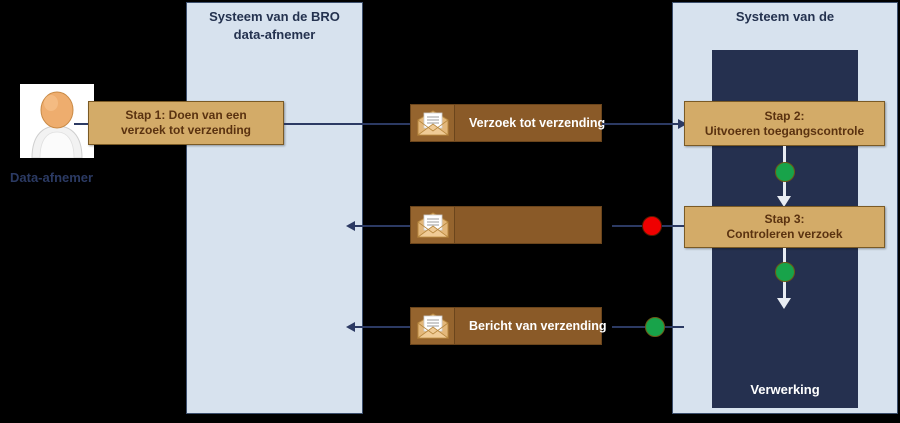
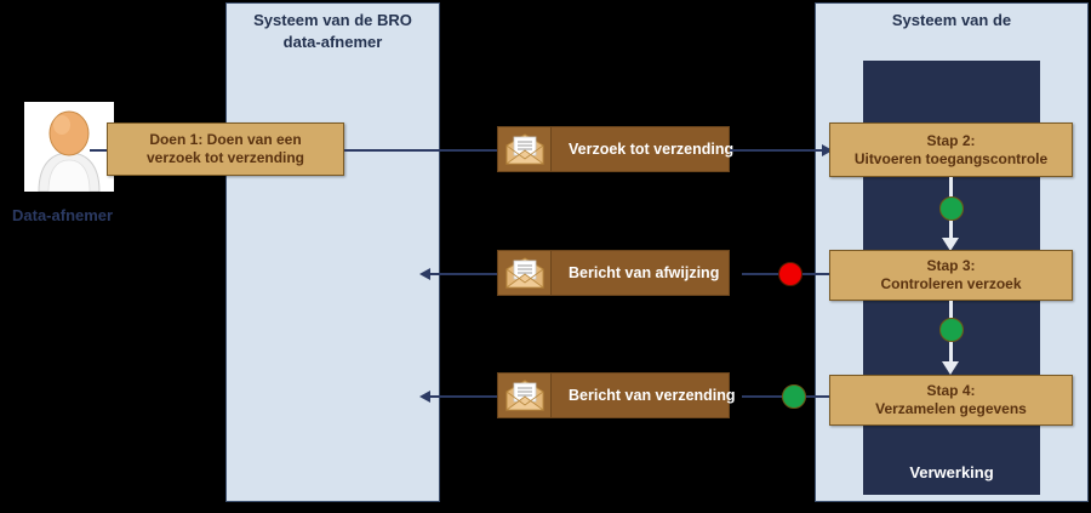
  Systeem van de BRO
  data-afnemer
  Systeem van de
  Verwerking
  Data-afnemer
- Stap 1: Doen van een
+ Doen 1: Doen van een
  verzoek tot verzending
  Verzoek tot verzendin
  Stap 2:
  Uitvoeren toegangscontrole
  Stap 3:
  Controleren verzoek
+ Bericht van afwijzing
+ Stap 4:
+ Verzamelen gegevens
  Bericht van verzending
